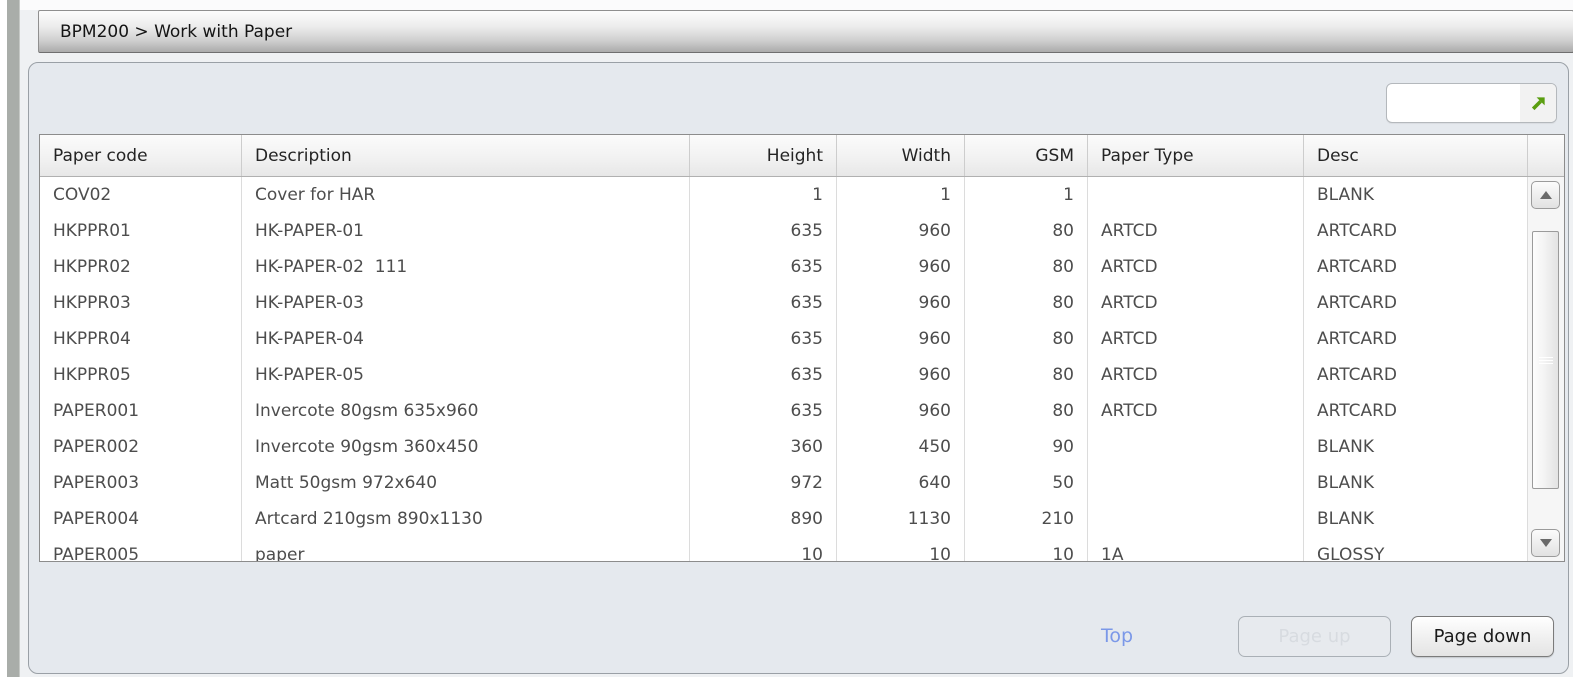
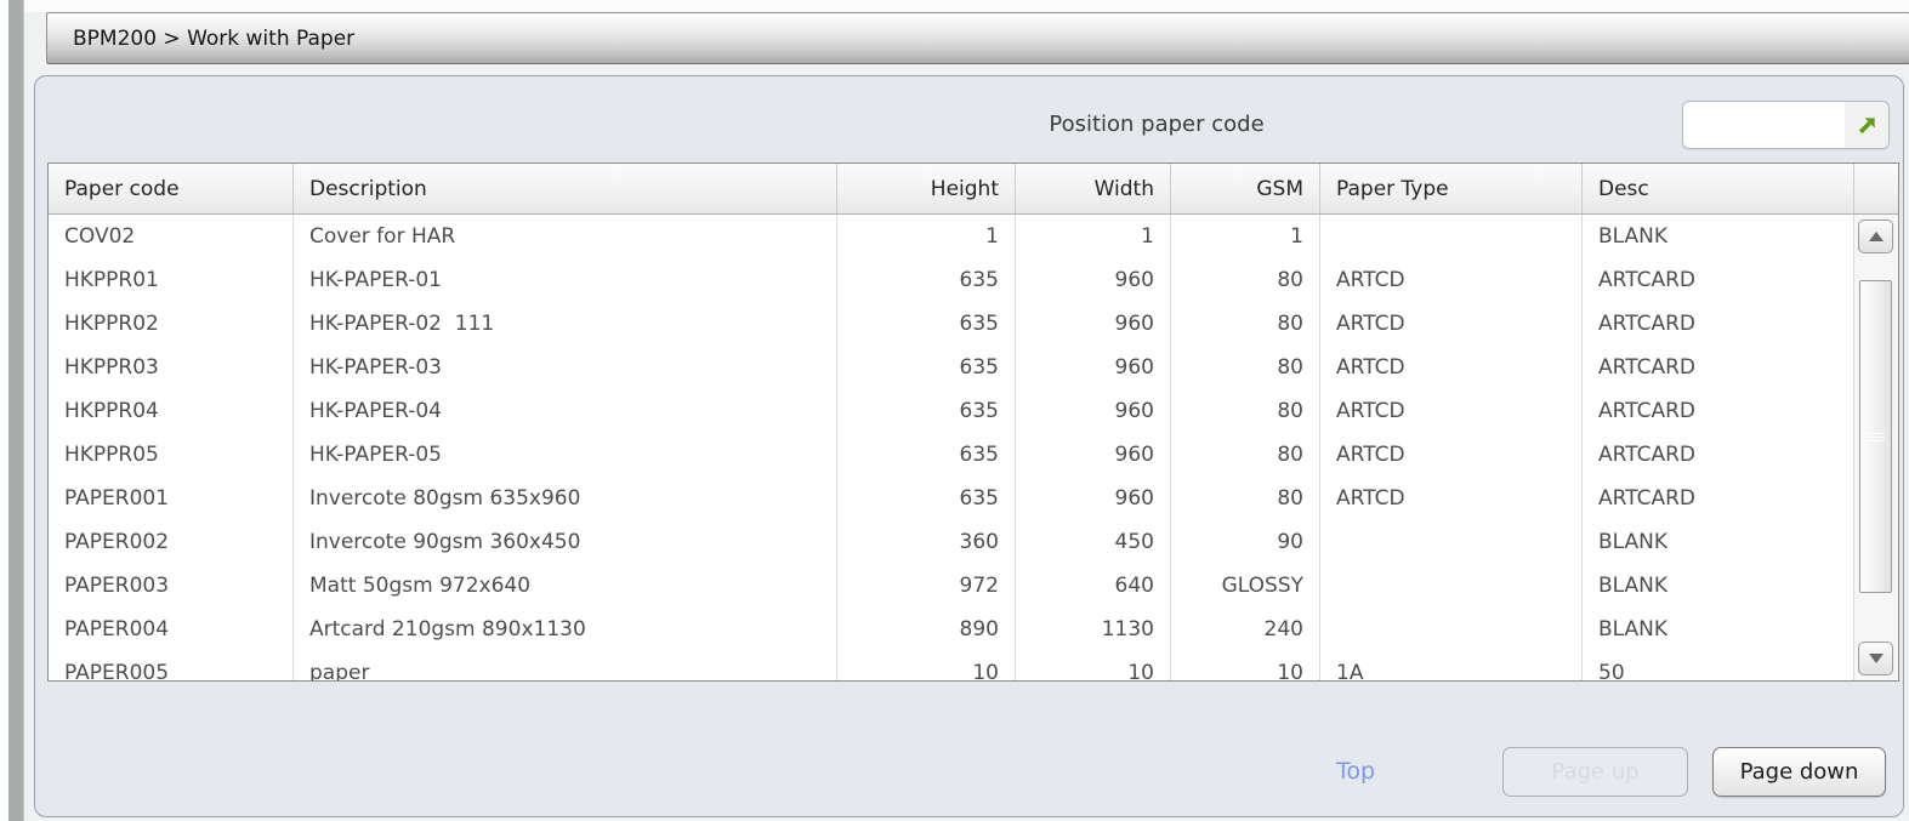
  BPM200 > Work with Paper
+ Position paper code
  Paper code
  Description
  Height
  Width
  GSM
  Paper Type
  Desc
  COV02
  Cover for HAR
  1
  1
  1
  BLANK
  HKPPR01
  HK-PAPER-01
  635
  960
  80
  ARTCD
  ARTCARD
  HKPPR02
  HK-PAPER-02 111
  635
  960
  80
  ARTCD
  ARTCARD
  HKPPR03
  HK-PAPER-03
  635
  960
  80
  ARTCD
  ARTCARD
  HKPPR04
  HK-PAPER-04
  635
  960
  80
  ARTCD
  ARTCARD
  HKPPR05
  HK-PAPER-05
  635
  960
  80
  ARTCD
  ARTCARD
  PAPER001
  Invercote 80gsm 635x960
  635
  960
  80
  ARTCD
  ARTCARD
  PAPER002
  Invercote 90gsm 360x450
  360
  450
  90
  BLANK
  PAPER003
  Matt 50gsm 972x640
  972
  640
- 50
+ GLOSSY
  BLANK
  PAPER004
  Artcard 210gsm 890x1130
  890
  1130
- 210
+ 240
  BLANK
  PAPER005
  paper
  10
  10
  10
  1A
- GLOSSY
+ 50
  Top
  Page down
